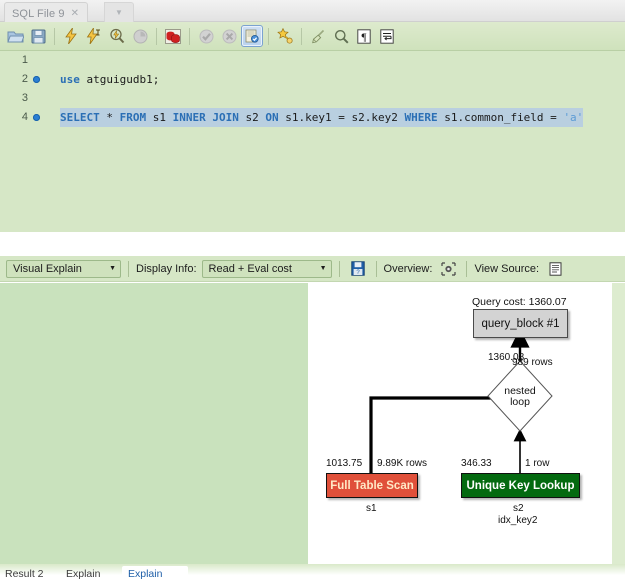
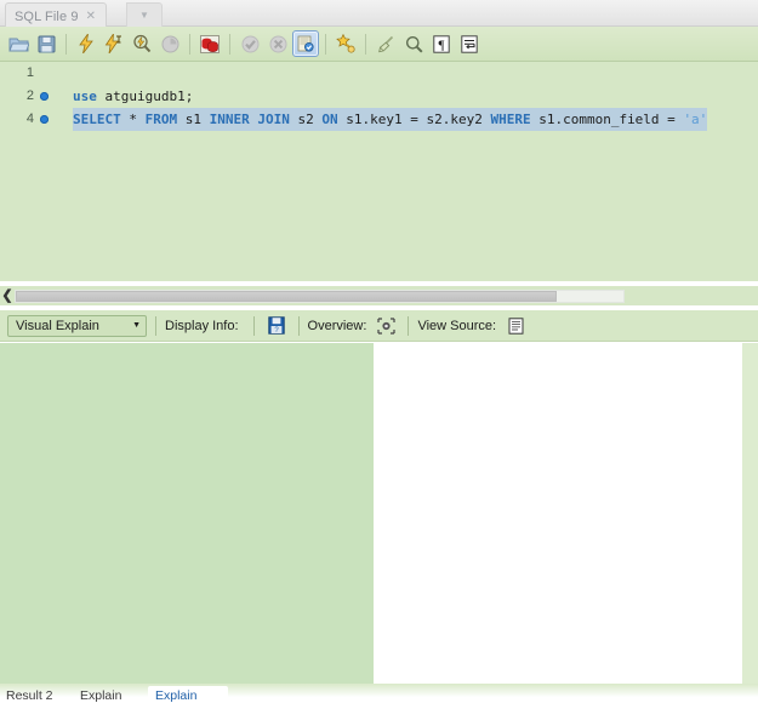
  SQL File 9
  ✕
  ▼
  ¶
  1
  2
  use atguigudb1;
- 3
  4
  SELECT * FROM s1 INNER JOIN s2 ON s1.key1 = s2.key2 WHERE s1.common_field = 'a'
+ ❮
  Visual Explain
  Display Info:
- Read + Eval cost
  Overview:
  View Source:
- Query cost: 1360.07
- query_block #1
- 1360.08
- 989 rows
- nested
- loop
- 1013.75
- 9.89K rows
- Full Table Scan
- s1
- 346.33
- 1 row
- Unique Key Lookup
- s2
- idx_key2
  Result 2
  Explain
  Explain
